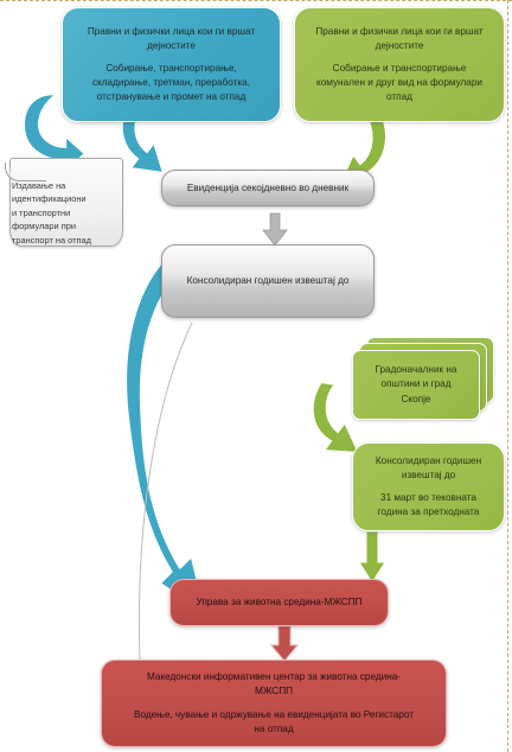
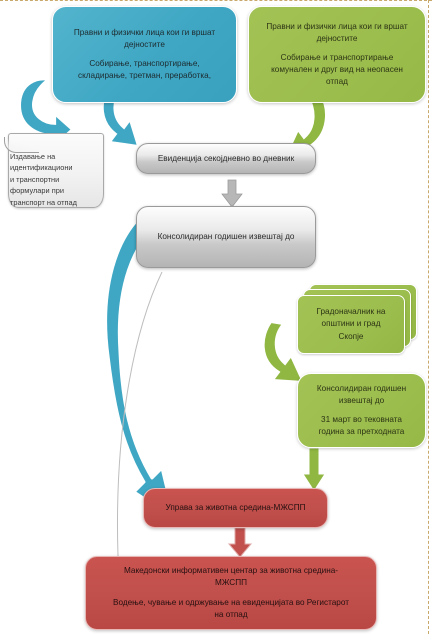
  Правни и физички лица кои ги вршат
  дејностите
  Собирање, транспортирање,
  складирање, третман, преработка,
- отстранување и промет на отпад
  Правни и физички лица кои ги вршат
  дејностите
  Собирање и транспортирање
- комунален и друг вид на формулари
+ комунален и друг вид на неопасен
  отпад
  Издавање на
  идентификациони
  и транспортни
  формулари при
  транспорт на отпад
  Евиденција секојдневно во дневник
  Консолидиран годишен извештај до
  Градоначалник на
  општини и град
  Скопје
  Консолидиран годишен
  извештај до
  31 март во тековната
  година за претходната
  Управа за животна средина-МЖСПП
  Македонски информативен центар за животна средина-
  МЖСПП
  Водење, чување и одржување на евиденцијата во Регистарот
  на отпад
